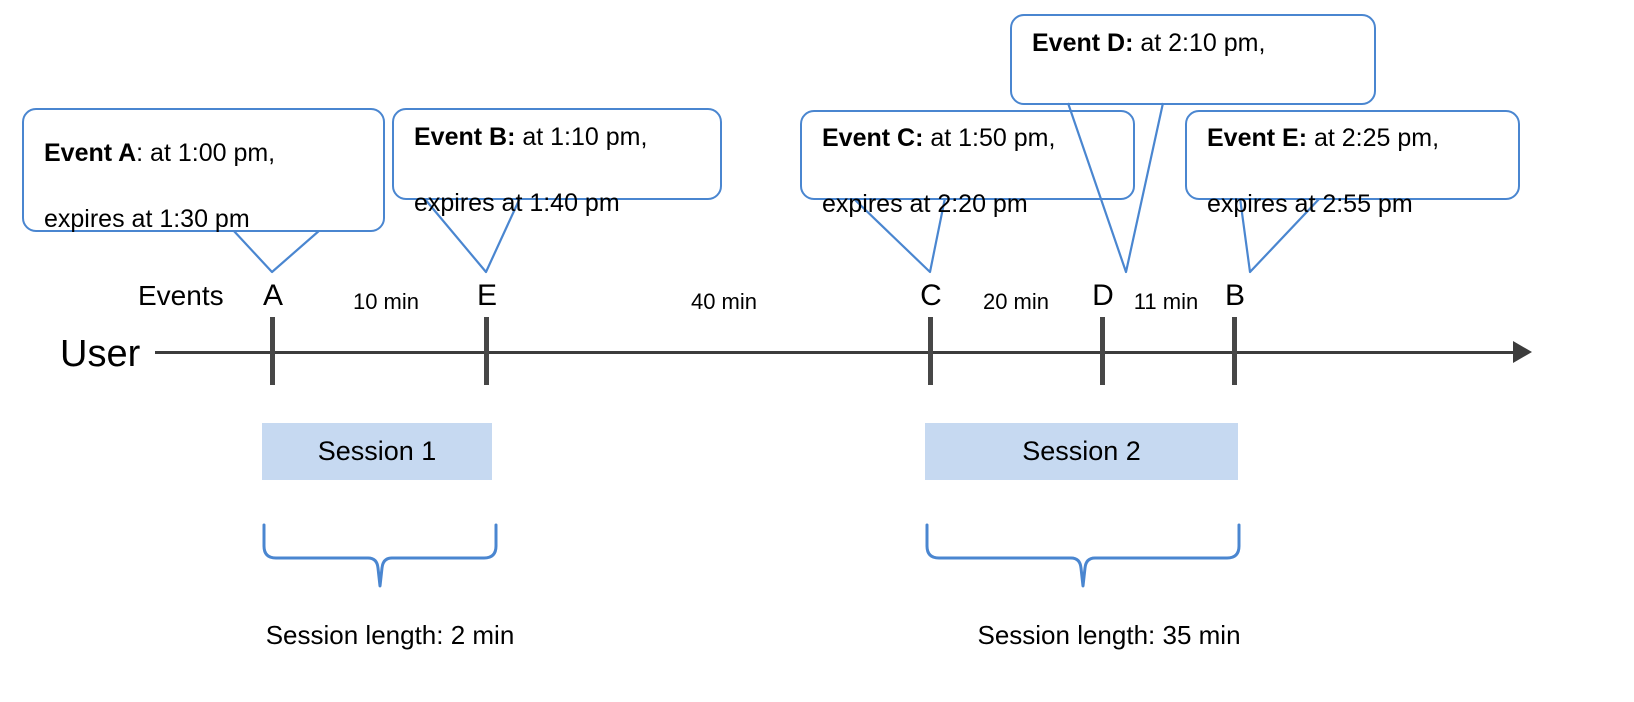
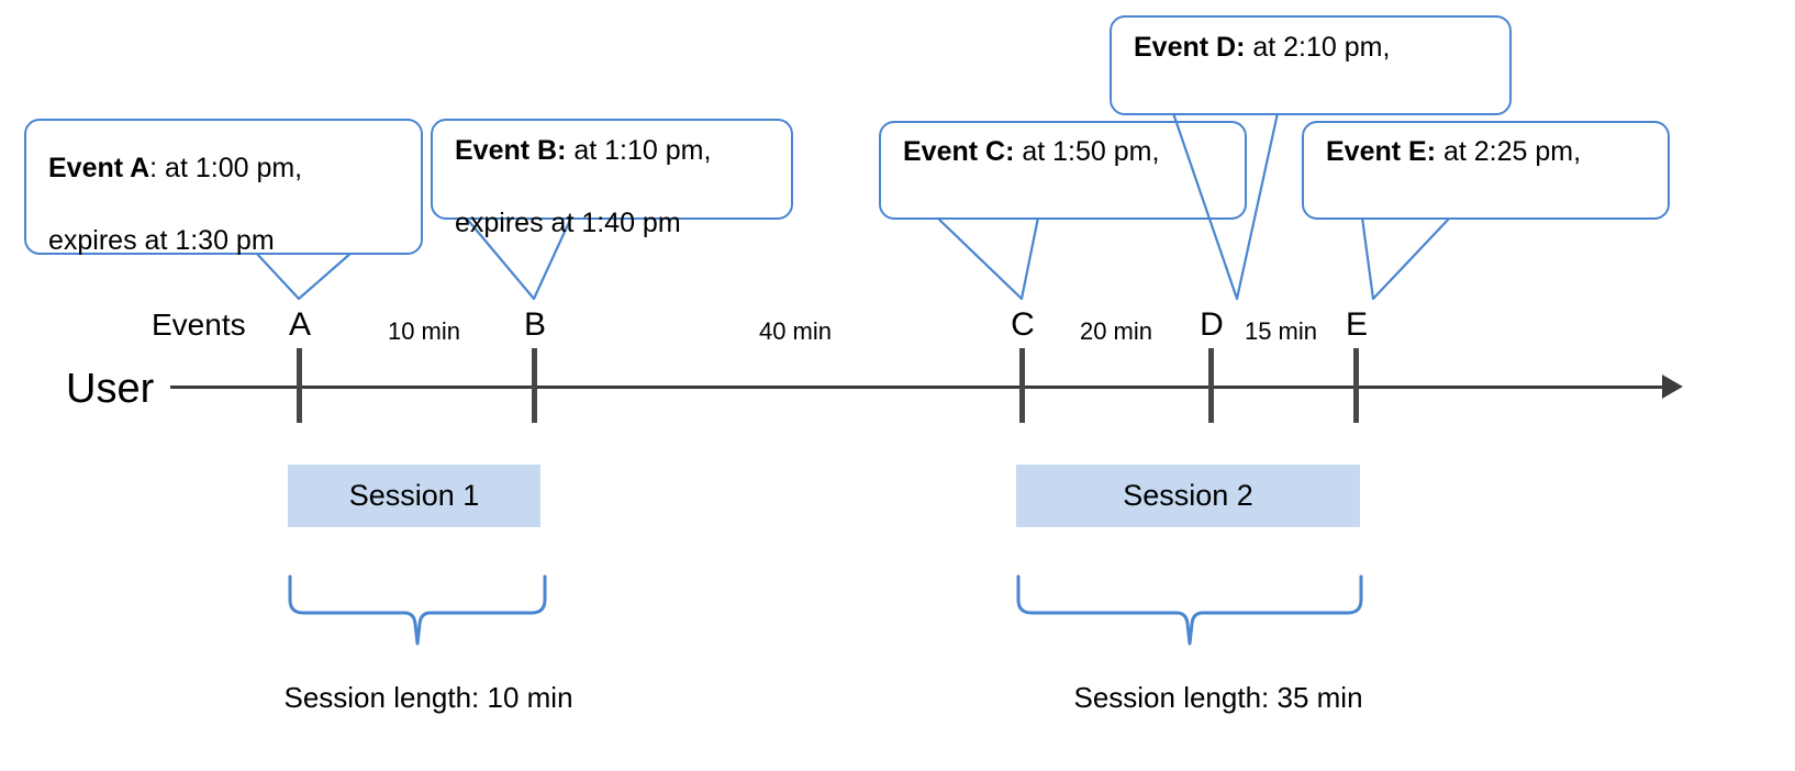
  Event A: at 1:00 pm,
  expires at 1:30 pm
  Event B: at 1:10 pm,
  expires at 1:40 pm
  Event C: at 1:50 pm,
- expires at 2:20 pm
  Event D: at 2:10 pm,
  Event E: at 2:25 pm,
- expires at 2:55 pm
  Events
  User
  A
- E
+ B
  C
  D
- B
+ E
  10 min
  40 min
  20 min
- 11 min
+ 15 min
  Session 1
  Session 2
- Session length: 2 min
+ Session length: 10 min
  Session length: 35 min
